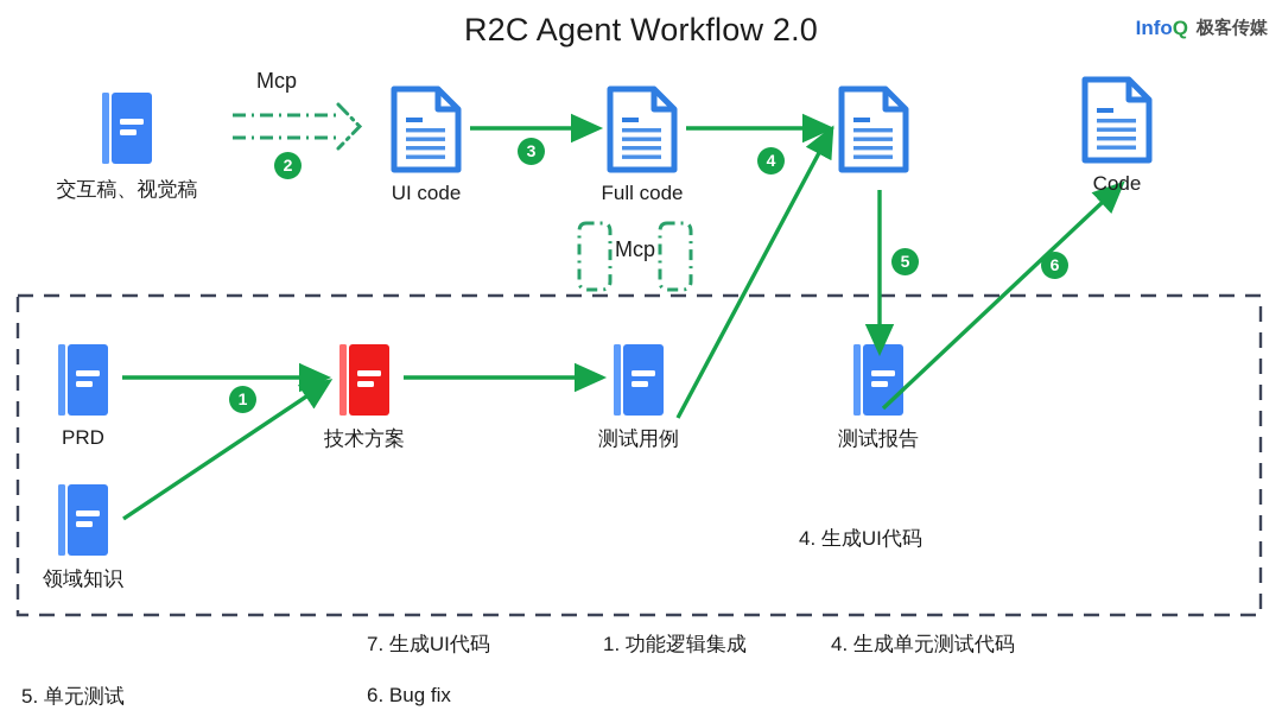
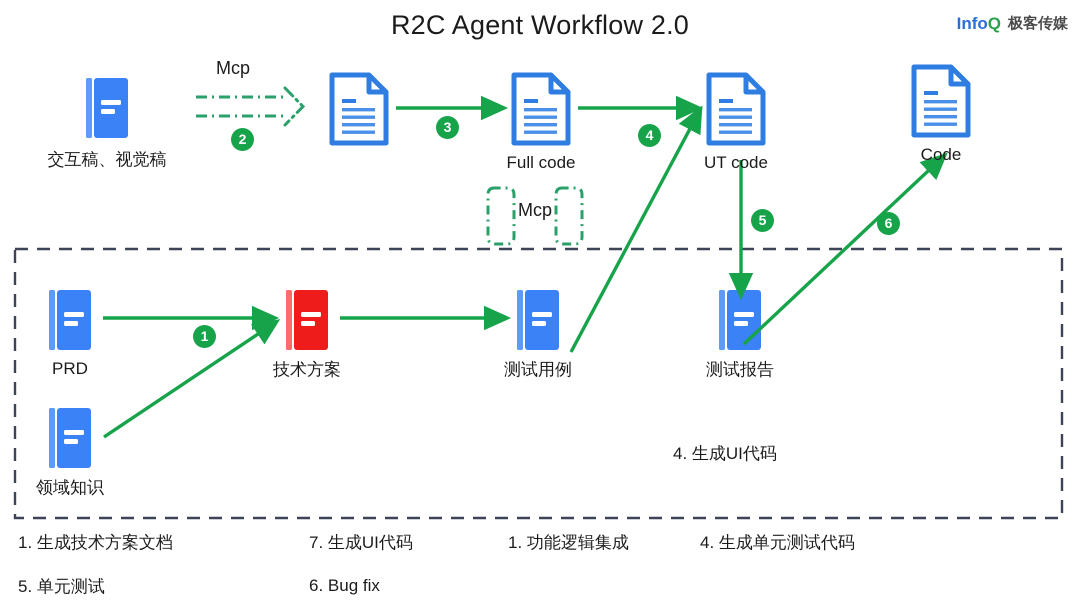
  R2C Agent Workflow 2.0
  InfoQ
  极客传媒
  交互稿、视觉稿
- UI code
  Full code
+ UT code
  Code
  PRD
  领域知识
  技术方案
  测试用例
  测试报告
  Mcp
  Mcp
  1
  2
  3
  4
  5
  6
  4. 生成UI代码
+ 1. 生成技术方案文档
  7. 生成UI代码
  1. 功能逻辑集成
  4. 生成单元测试代码
  5. 单元测试
  6. Bug fix
